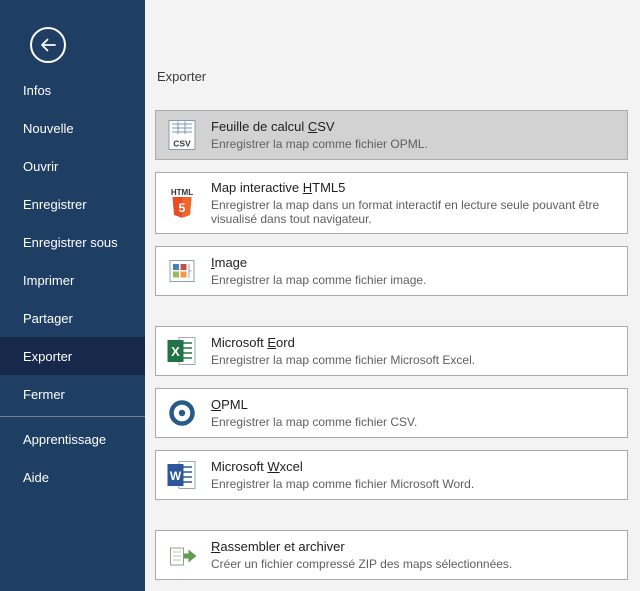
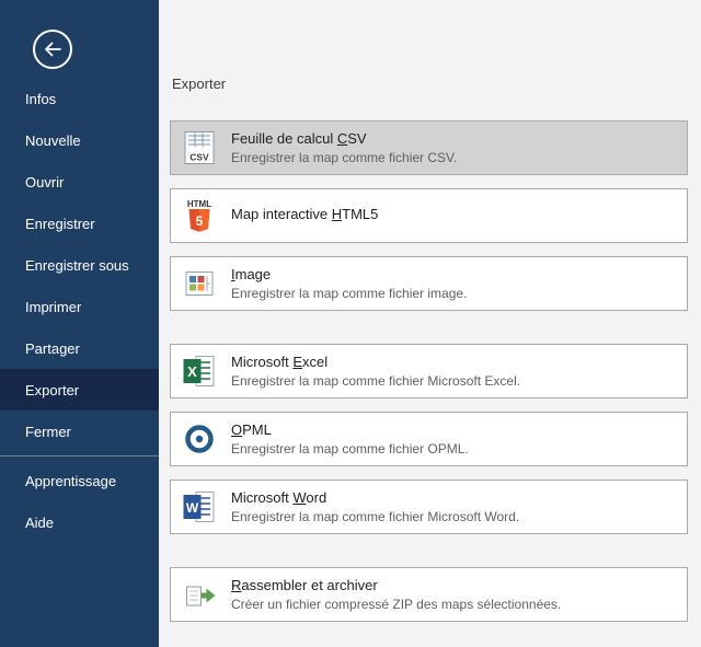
  Infos
  Nouvelle
  Ouvrir
  Enregistrer
  Enregistrer sous
  Imprimer
  Partager
  Exporter
  Fermer
  Apprentissage
  Aide
  Exporter
  CSV
  Feuille de calcul CSV
- Enregistrer la map comme fichier OPML.
+ Enregistrer la map comme fichier CSV.
  HTML
  5
  Map interactive HTML5
- Enregistrer la map dans un format interactif en lecture seule pouvant être visualisé dans tout navigateur.
  Image
  Enregistrer la map comme fichier image.
  X
- Microsoft Eord
+ Microsoft Excel
  Enregistrer la map comme fichier Microsoft Excel.
  OPML
- Enregistrer la map comme fichier CSV.
+ Enregistrer la map comme fichier OPML.
  W
- Microsoft Wxcel
+ Microsoft Word
  Enregistrer la map comme fichier Microsoft Word.
  Rassembler et archiver
  Créer un fichier compressé ZIP des maps sélectionnées.
